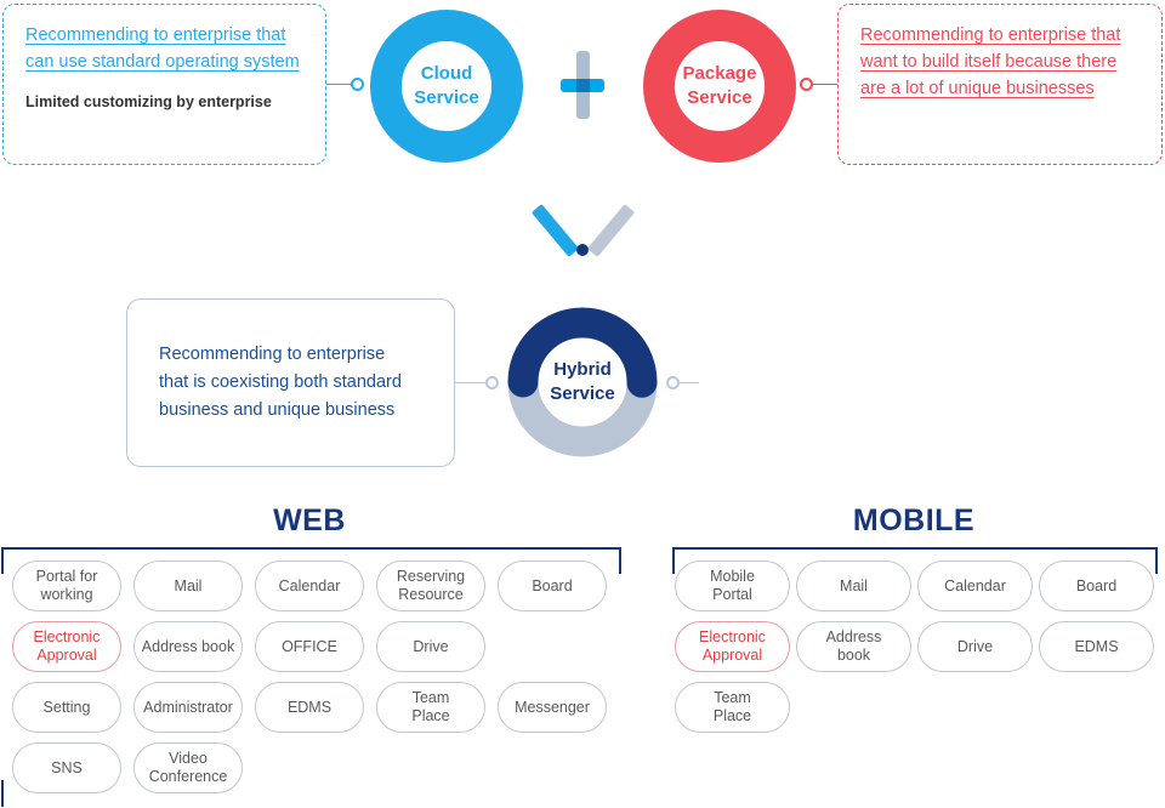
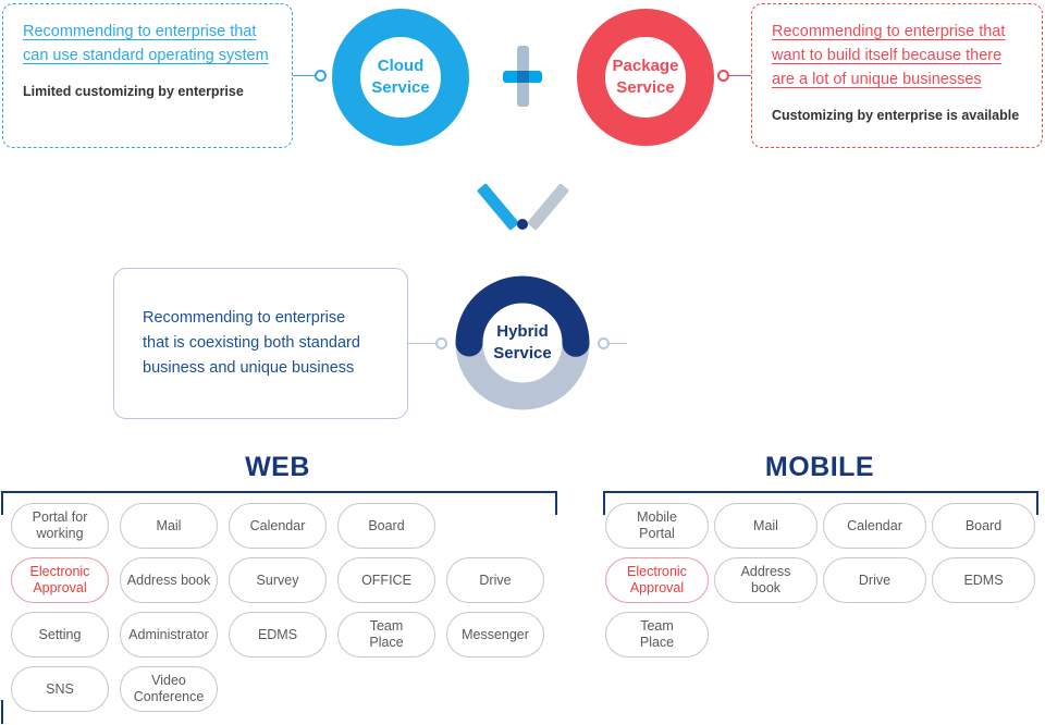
  Recommending to enterprise that can use standard operating system
  Limited customizing by enterprise
  Cloud
  Service
  Package
  Service
  Recommending to enterprise that want to build itself because there are a lot of unique businesses
+ Customizing by enterprise is available
  Recommending to enterprise
  that is coexisting both standard
  business and unique business
  Hybrid
  Service
  WEB
  Portal for
  working
  Mail
  Calendar
- Reserving
- Resource
  Board
  Electronic
  Approval
  Address book
+ Survey
  OFFICE
  Drive
  Setting
  Administrator
  EDMS
  Team
  Place
  Messenger
  SNS
  Video
  Conference
  MOBILE
  Mobile
  Portal
  Mail
  Calendar
  Board
  Electronic
  Approval
  Address
  book
  Drive
  EDMS
  Team
  Place
